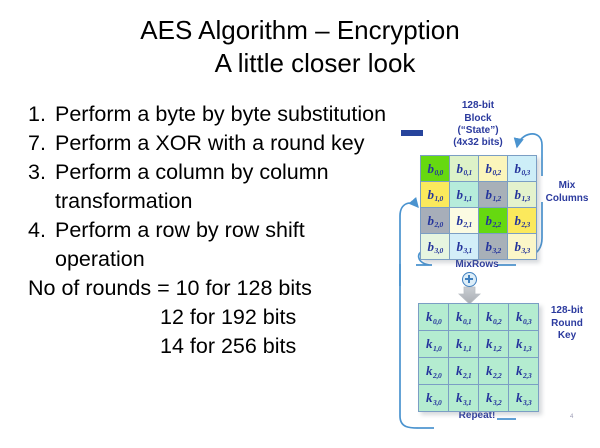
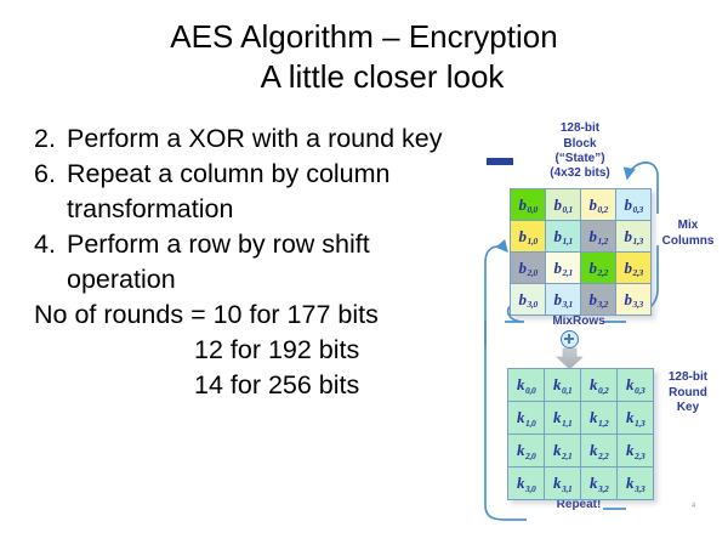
  AES Algorithm – Encryption
  A little closer look
- 1.
- Perform a byte by byte substitution
- 7.
+ 2.
  Perform a XOR with a round key
- 3.
+ 6.
- Perform a column by column transformation
+ Repeat a column by column transformation
  4.
  Perform a row by row shift operation
- No of rounds = 10 for 128 bits
+ No of rounds = 10 for 177 bits
  12 for 192 bits
  14 for 256 bits
  128-bit
  Block
  (“State”)
  (4x32 bits)
  Mix
  Columns
  MixRows
  128-bit
  Round
  Key
  Repeat!
  b0,0	b0,1	b0,2	b0,3
  b1,0	b1,1	b1,2	b1,3
  b2,0	b2,1	b2,2	b2,3
  b3,0	b3,1	b3,2	b3,3
  k0,0	k0,1	k0,2	k0,3
  k1,0	k1,1	k1,2	k1,3
  k2,0	k2,1	k2,2	k2,3
  k3,0	k3,1	k3,2	k3,3
